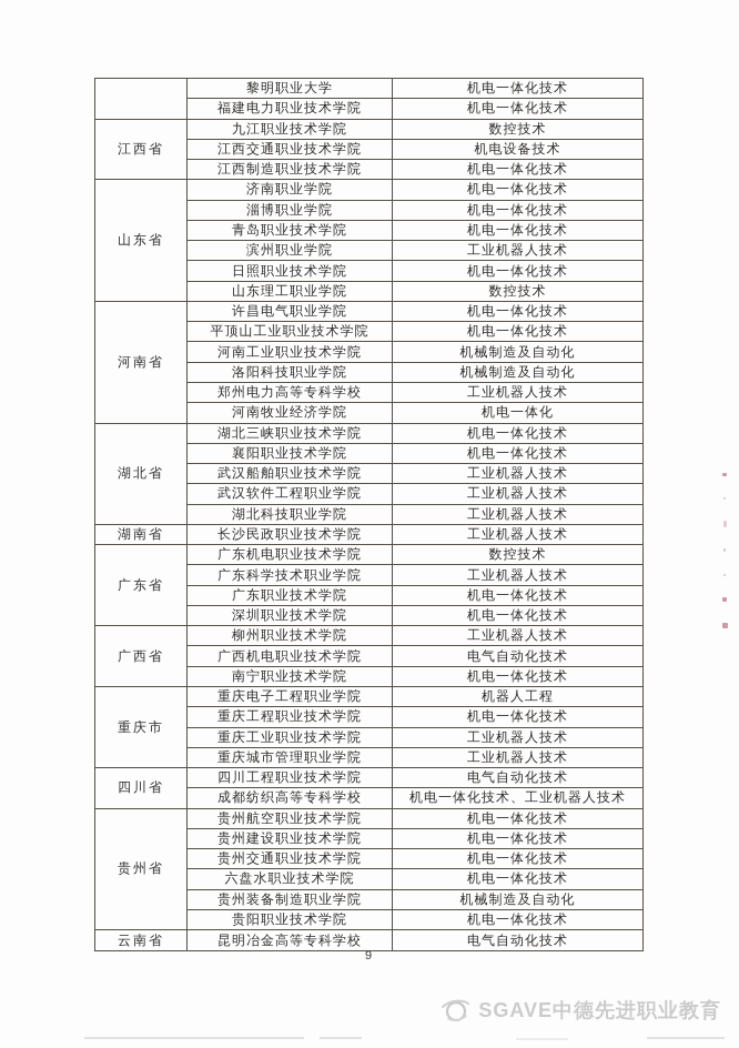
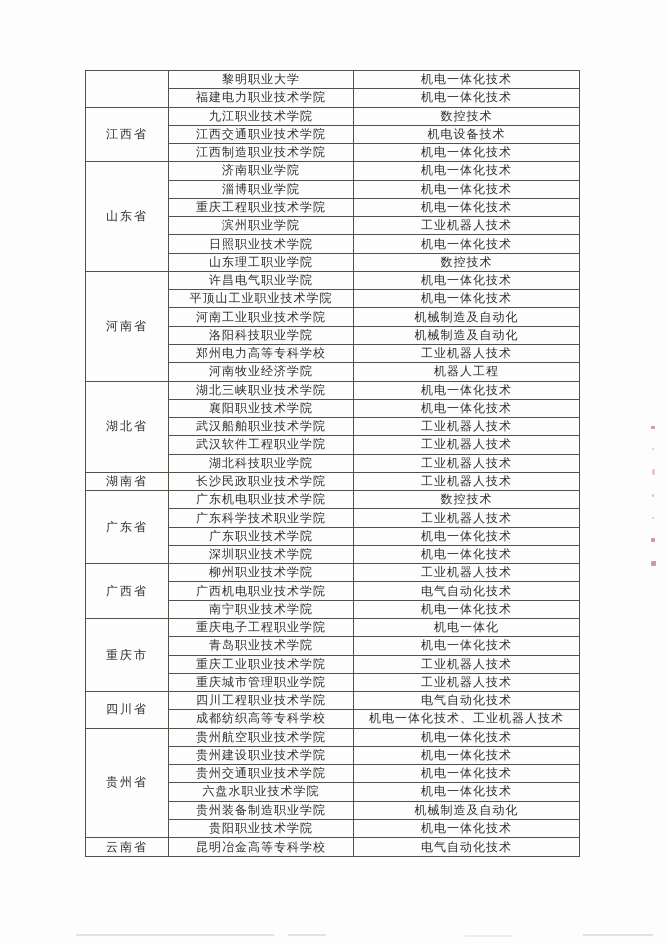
  	黎明职业大学	机电一体化技术
  福建电力职业技术学院	机电一体化技术
  江西省	九江职业技术学院	数控技术
  江西交通职业技术学院	机电设备技术
  江西制造职业技术学院	机电一体化技术
  山东省	济南职业学院	机电一体化技术
  淄博职业学院	机电一体化技术
- 青岛职业技术学院	机电一体化技术
+ 重庆工程职业技术学院	机电一体化技术
  滨州职业学院	工业机器人技术
  日照职业技术学院	机电一体化技术
  山东理工职业学院	数控技术
  河南省	许昌电气职业学院	机电一体化技术
  平顶山工业职业技术学院	机电一体化技术
  河南工业职业技术学院	机械制造及自动化
  洛阳科技职业学院	机械制造及自动化
  郑州电力高等专科学校	工业机器人技术
- 河南牧业经济学院	机电一体化
+ 河南牧业经济学院	机器人工程
  湖北省	湖北三峡职业技术学院	机电一体化技术
  襄阳职业技术学院	机电一体化技术
  武汉船舶职业技术学院	工业机器人技术
  武汉软件工程职业学院	工业机器人技术
  湖北科技职业学院	工业机器人技术
  湖南省	长沙民政职业技术学院	工业机器人技术
  广东省	广东机电职业技术学院	数控技术
  广东科学技术职业学院	工业机器人技术
  广东职业技术学院	机电一体化技术
  深圳职业技术学院	机电一体化技术
  广西省	柳州职业技术学院	工业机器人技术
  广西机电职业技术学院	电气自动化技术
  南宁职业技术学院	机电一体化技术
- 重庆市	重庆电子工程职业学院	机器人工程
+ 重庆市	重庆电子工程职业学院	机电一体化
- 重庆工程职业技术学院	机电一体化技术
+ 青岛职业技术学院	机电一体化技术
  重庆工业职业技术学院	工业机器人技术
  重庆城市管理职业学院	工业机器人技术
  四川省	四川工程职业技术学院	电气自动化技术
  成都纺织高等专科学校	机电一体化技术、工业机器人技术
  贵州省	贵州航空职业技术学院	机电一体化技术
  贵州建设职业技术学院	机电一体化技术
  贵州交通职业技术学院	机电一体化技术
  六盘水职业技术学院	机电一体化技术
  贵州装备制造职业学院	机械制造及自动化
  贵阳职业技术学院	机电一体化技术
  云南省	昆明冶金高等专科学校	电气自动化技术
- 9
- SGAVE中德先进职业教育
